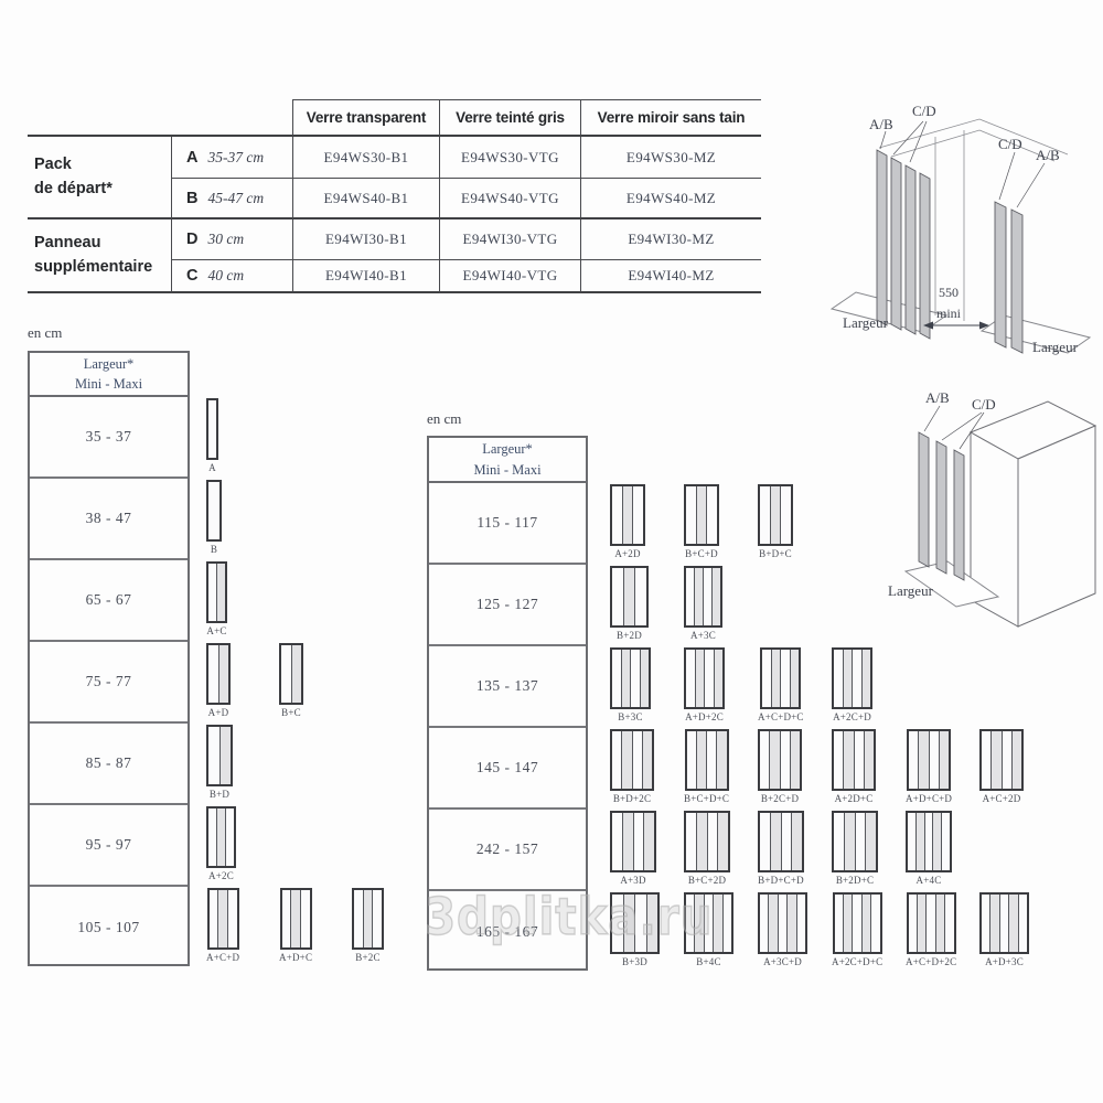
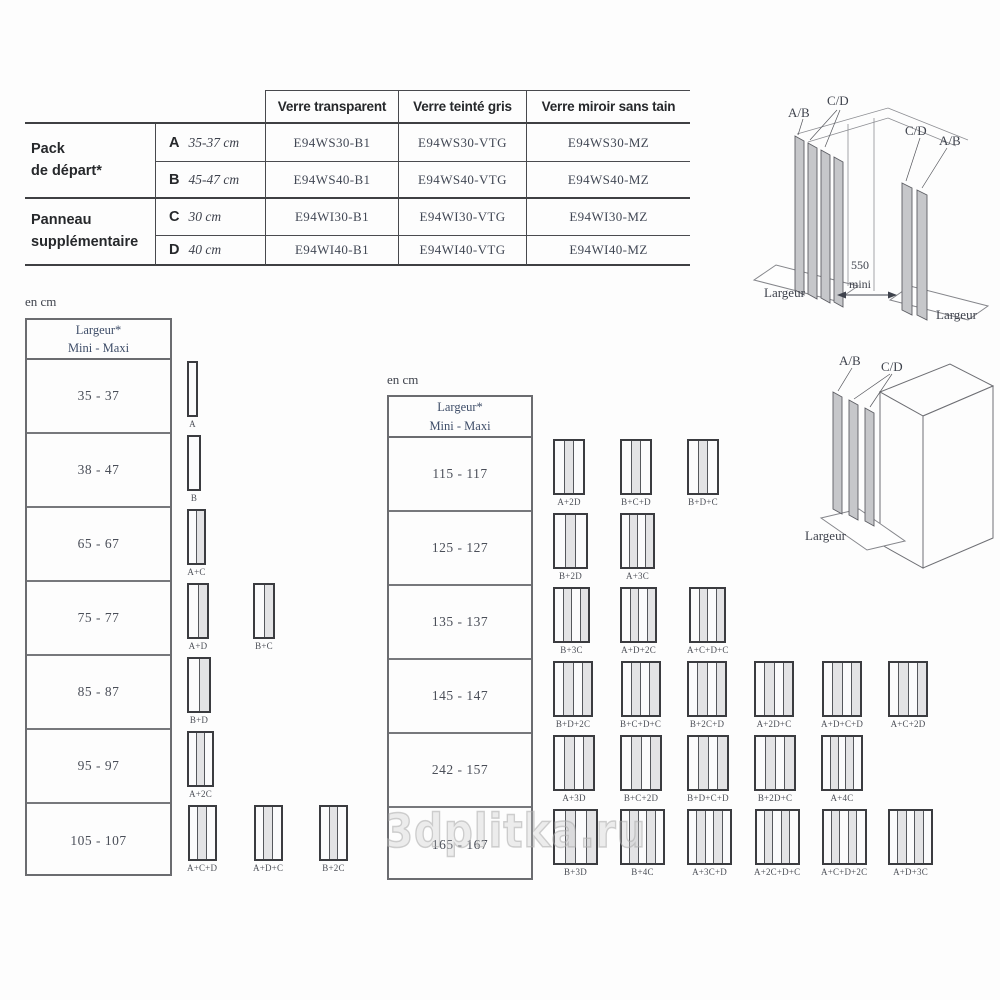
  Verre transparent
  Verre teinté gris
  Verre miroir sans tain
  Pack
  de départ*
  Panneau
  supplémentaire
  A
  35-37 cm
  E94WS30-B1
  E94WS30-VTG
  E94WS30-MZ
  B
  45-47 cm
  E94WS40-B1
  E94WS40-VTG
  E94WS40-MZ
- D
+ C
  30 cm
  E94WI30-B1
  E94WI30-VTG
  E94WI30-MZ
- C
+ D
  40 cm
  E94WI40-B1
  E94WI40-VTG
  E94WI40-MZ
  3dplitka.ru
  A/B
  C/D
  C/D
  A/B
  550
  mini
  Largeur
  Largeur
  A/B
  C/D
  Largeur
  en cm
  Largeur*
  Mini - Maxi
  35 - 37
  38 - 47
  65 - 67
  75 - 77
  85 - 87
  95 - 97
  105 - 107
  A
  B
  A+C
  A+D
  B+C
  B+D
  A+2C
  A+C+D
  A+D+C
  B+2C
  en cm
  Largeur*
  Mini - Maxi
  115 - 117
  125 - 127
  135 - 137
  145 - 147
  242 - 157
  165 - 167
  A+2D
  B+C+D
  B+D+C
  B+2D
  A+3C
  B+3C
  A+D+2C
  A+C+D+C
- A+2C+D
  B+D+2C
  B+C+D+C
  B+2C+D
  A+2D+C
  A+D+C+D
  A+C+2D
  A+3D
  B+C+2D
  B+D+C+D
  B+2D+C
  A+4C
  B+3D
  B+4C
  A+3C+D
  A+2C+D+C
  A+C+D+2C
  A+D+3C
